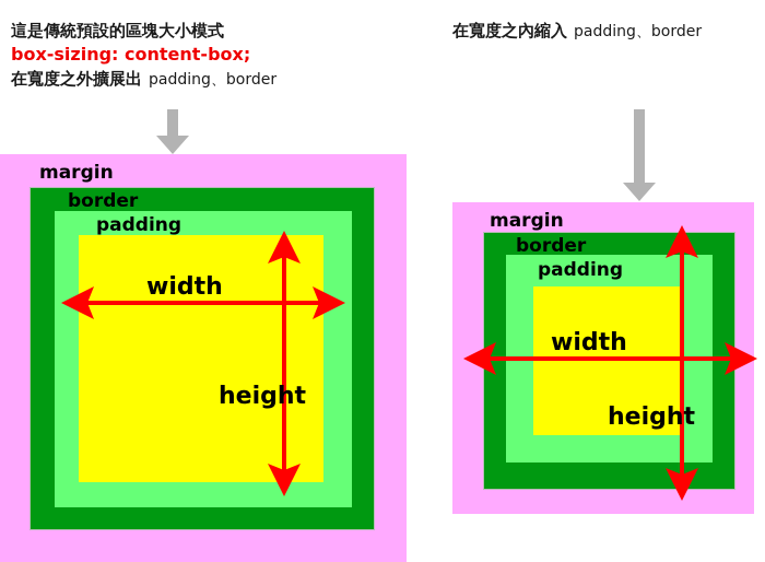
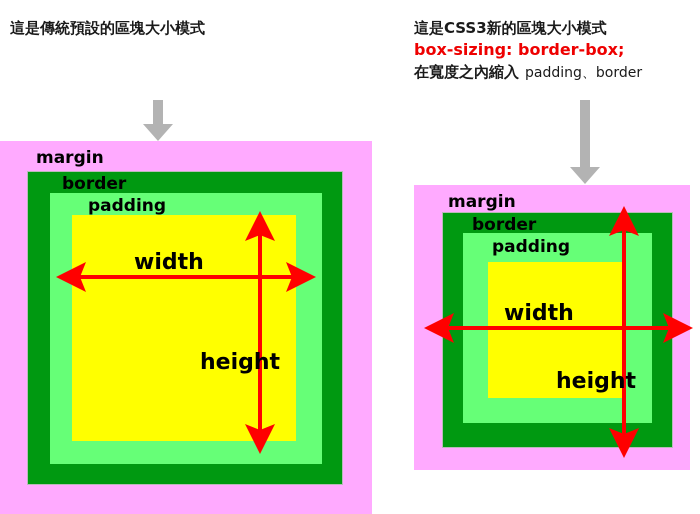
  這是傳統預設的區塊大小模式
- box-sizing: content-box;
- 在寬度之外擴展出 padding、border
  margin
  border
  padding
  width
  height
+ 這是CSS3新的區塊大小模式
+ box-sizing: border-box;
  在寬度之內縮入 padding、border
  margin
  border
  padding
  width
  height
